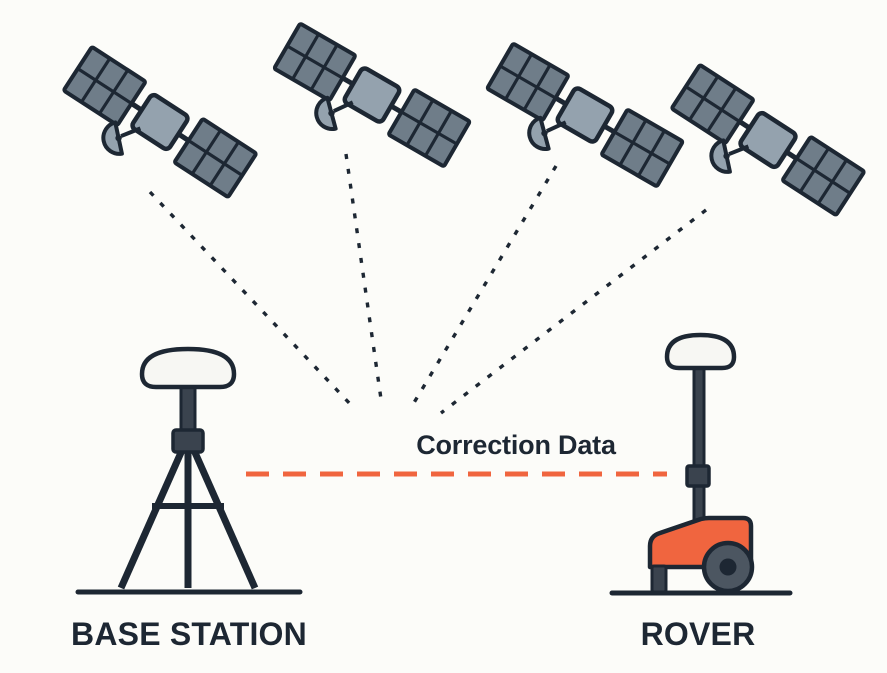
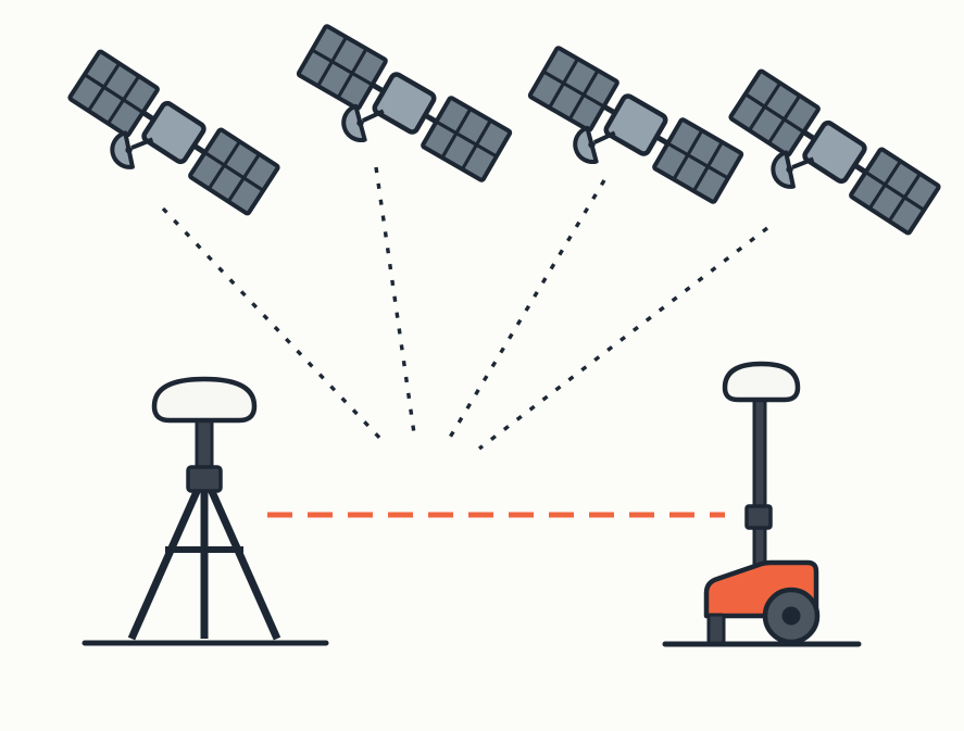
- Correction Data
- BASE STATION
- ROVER
